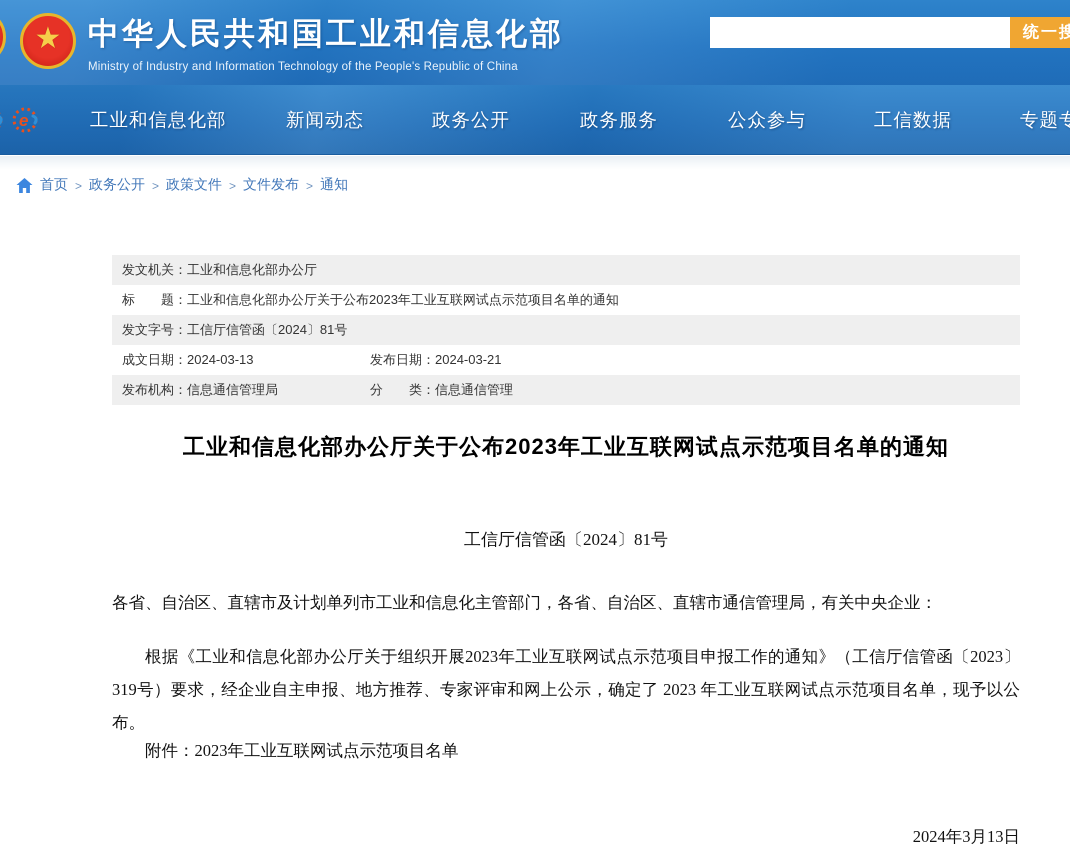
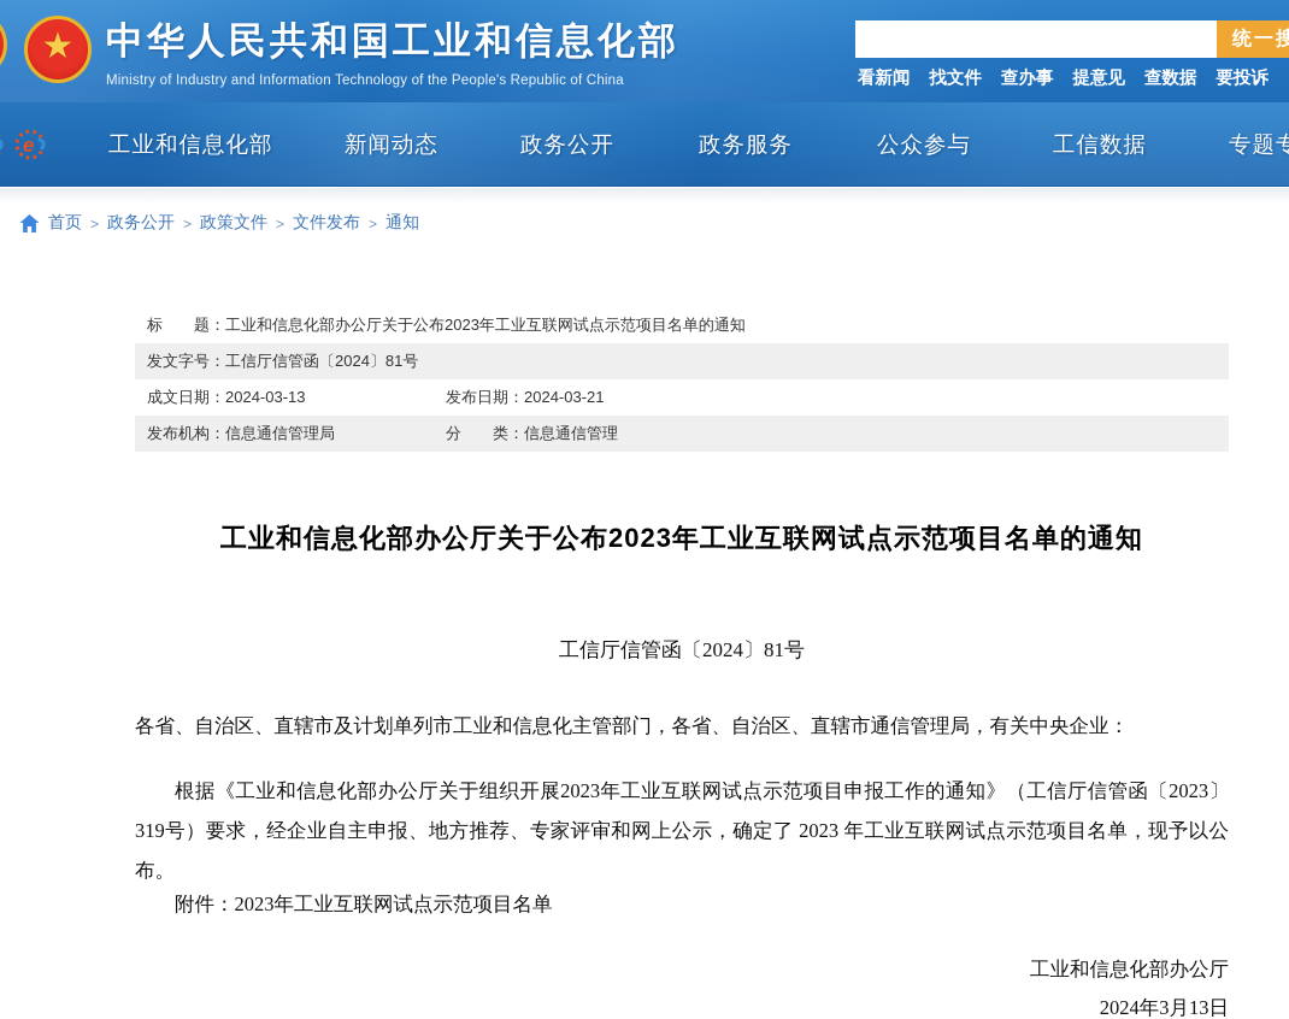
  ★
  中华人民共和国工业和信息化部
  Ministry of Industry and Information Technology of the People's Republic of China
  统一搜
+ 看新闻
+ 找文件
+ 查办事
+ 提意见
+ 查数据
+ 要投诉
  e
  工业和信息化部
  新闻动态
  政务公开
  政务服务
  公众参与
  工信数据
  专题专
  首页
  >
  政务公开
  >
  政策文件
  >
  文件发布
  >
  通知
- 发文机关：工业和信息化部办公厅
  标 题：工业和信息化部办公厅关于公布2023年工业互联网试点示范项目名单的通知
  发文字号：工信厅信管函〔2024〕81号
  成文日期：2024-03-13
  发布日期：2024-03-21
  发布机构：信息通信管理局
  分 类：信息通信管理
  工业和信息化部办公厅关于公布2023年工业互联网试点示范项目名单的通知
  工信厅信管函〔2024〕81号
  各省、自治区、直辖市及计划单列市工业和信息化主管部门，各省、自治区、直辖市通信管理局，有关中央企业：
  根据《工业和信息化部办公厅关于组织开展2023年工业互联网试点示范项目申报工作的通知》（工信厅信管函〔2023〕319号）要求，经企业自主申报、地方推荐、专家评审和网上公示，确定了 2023 年工业互联网试点示范项目名单，现予以公布。
  附件：2023年工业互联网试点示范项目名单
+ 工业和信息化部办公厅
  2024年3月13日
